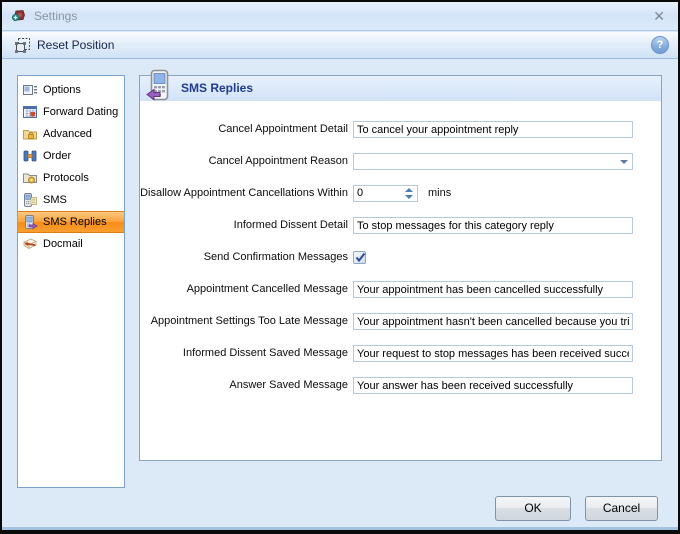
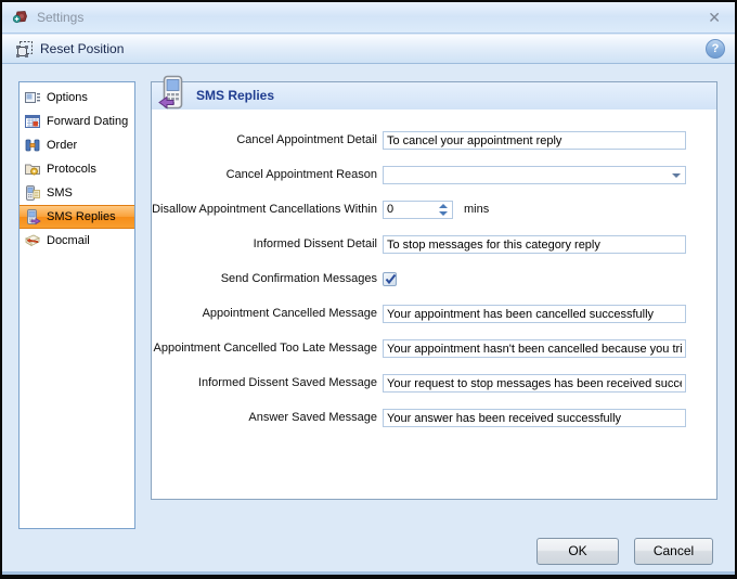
  Settings
  ✕
  Reset Position
  ?
  Options
  Forward Dating
- Advanced
  Order
  Protocols
  SMS
  SMS Replies
  Docmail
  SMS Replies
  Cancel Appointment Detail
  To cancel your appointment reply
  Cancel Appointment Reason
  Disallow Appointment Cancellations Within
  0
  mins
  Informed Dissent Detail
  To stop messages for this category reply
  Send Confirmation Messages
  Appointment Cancelled Message
  Your appointment has been cancelled successfully
- Appointment Settings Too Late Message
+ Appointment Cancelled Too Late Message
  Your appointment hasn't been cancelled because you tri
  Informed Dissent Saved Message
  Your request to stop messages has been received succ
  Answer Saved Message
  Your answer has been received successfully
  OK
  Cancel
